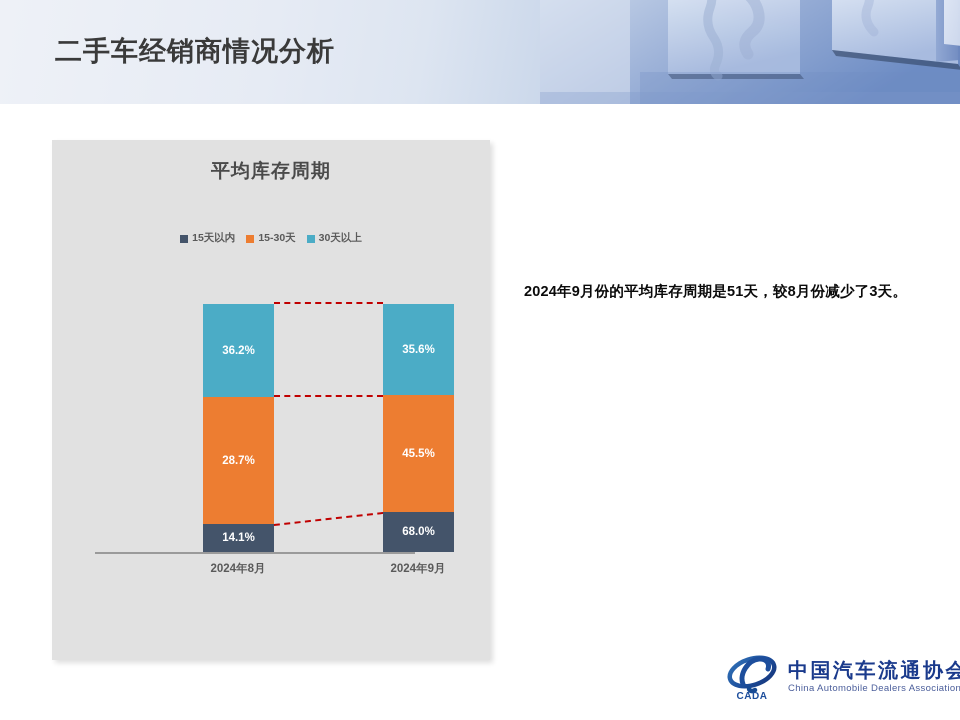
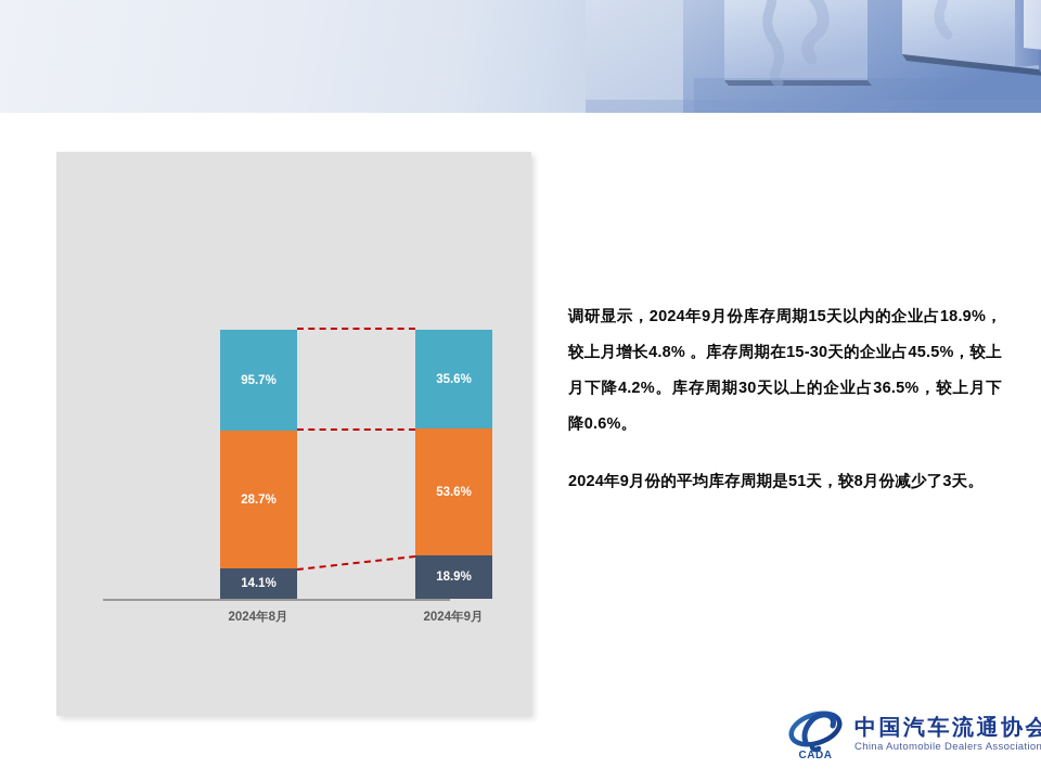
- 二手车经销商情况分析
- 平均库存周期
- 15天以内
- 15-30天
- 30天以上
- 36.2%
+ 95.7%
  28.7%
  14.1%
  35.6%
- 45.5%
+ 53.6%
- 68.0%
+ 18.9%
  2024年8月
  2024年9月
+ 调研显示，2024年9月份库存周期15天以内的企业占18.9%，较上月增长4.8% 。库存周期在15-30天的企业占45.5%，较上月下降4.2%。库存周期30天以上的企业占36.5%，较上月下降0.6%。
  2024年9月份的平均库存周期是51天，较8月份减少了3天。
  CADA
  中国汽车流通协会
  China Automobile Dealers Association
